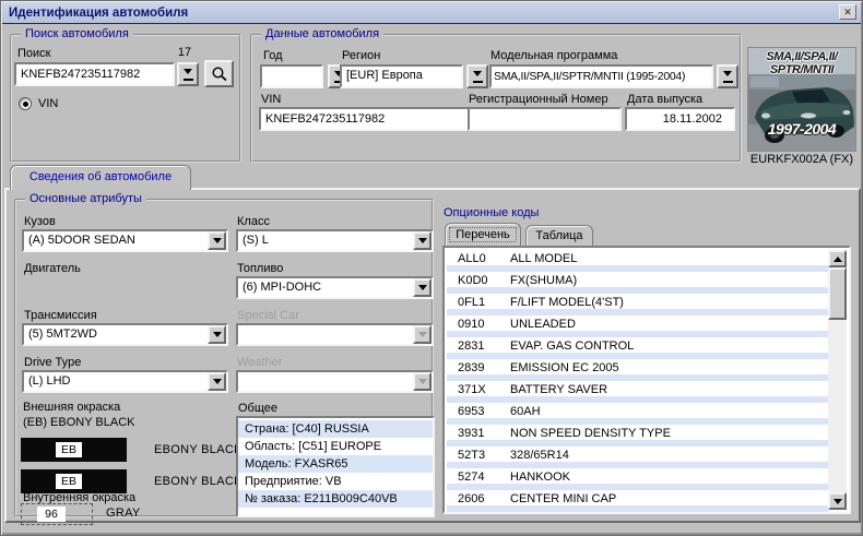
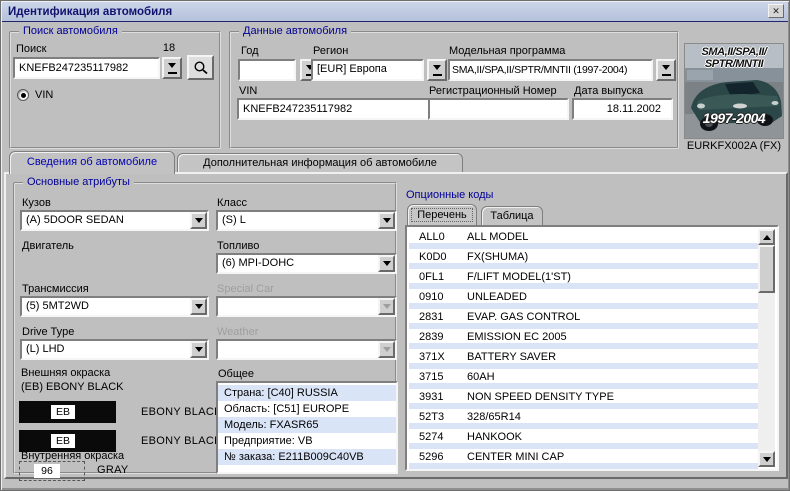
  Идентификация автомобиля
  ✕
  Поиск автомобиля
  Поиск
- 17
+ 18
  KNEFB247235117982
  VIN
  Данные автомобиля
  Год
  Регион
  [EUR] Европа
  Модельная программа
- SMA,II/SPA,II/SPTR/MNTII (1995-2004)
+ SMA,II/SPA,II/SPTR/MNTII (1997-2004)
  VIN
  KNEFB247235117982
  Регистрационный Номер
  Дата выпуска
  18.11.2002
  SMA,II/SPA,II/
  SPTR/MNTII
  1997-2004
  EURKFX002A (FX)
  Сведения об автомобиле
+ Дополнительная информация об автомобиле
  Основные атрибуты
  Кузов
  (A) 5DOOR SEDAN
  Класс
  (S) L
  Двигатель
  Топливо
  (6) MPI-DOHC
  Трансмиссия
  (5) 5MT2WD
  Special Car
  Drive Type
  (L) LHD
  Weather
  Внешняя окраска
  (EB) EBONY BLACK
  EB
  EBONY BLAC
  EB
  EBONY BLAC
  Внутренняя окраска
  96
  GRAY
  Общее
  Страна: [C40] RUSSIA
  Область: [C51] EUROPE
  Модель: FXASR65
  Предприятие: VB
  № заказа: E211B009C40VB
  Опционные коды
  Перечень
  Таблица
  ALL0
  ALL MODEL
  K0D0
  FX(SHUMA)
  0FL1
- F/LIFT MODEL(4'ST)
+ F/LIFT MODEL(1'ST)
  0910
  UNLEADED
  2831
  EVAP. GAS CONTROL
  2839
  EMISSION EC 2005
  371X
  BATTERY SAVER
- 6953
+ 3715
  60AH
  3931
  NON SPEED DENSITY TYPE
  52T3
  328/65R14
  5274
  HANKOOK
- 2606
+ 5296
  CENTER MINI CAP
